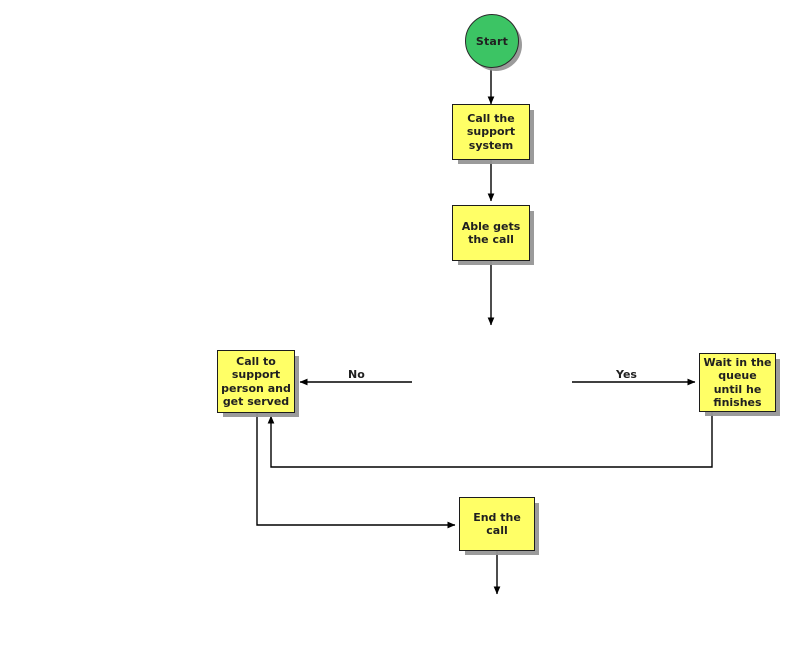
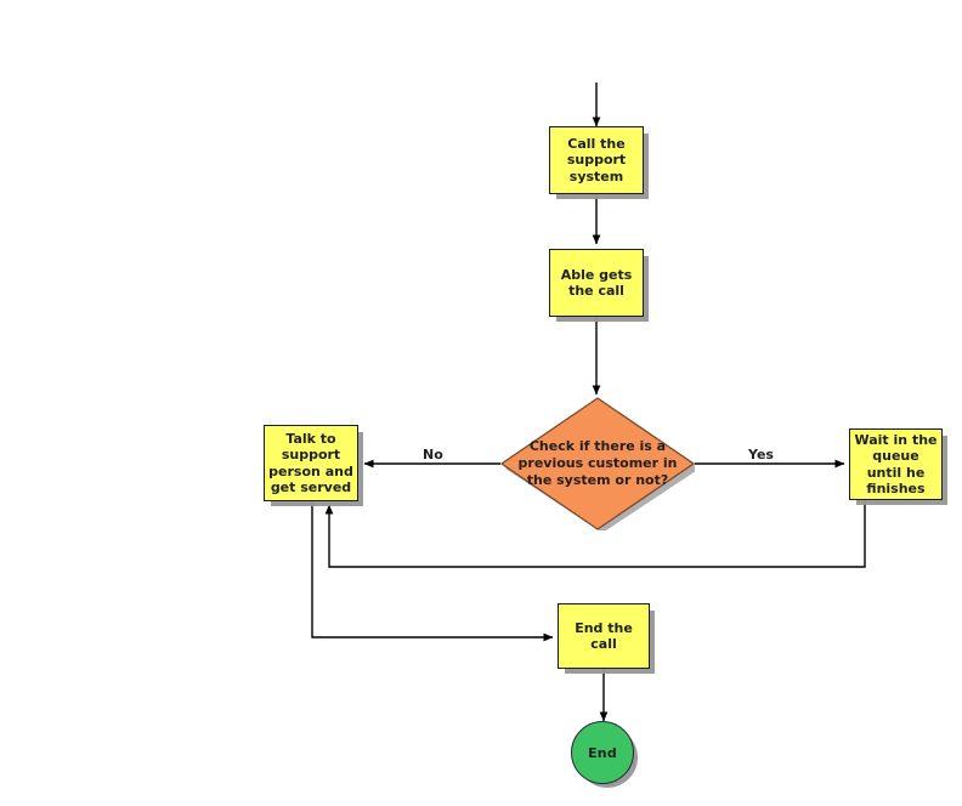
- Start
  Call the support system
  Able gets the call
+ Check if there is a previous customer in the system or not?
- Call to support person and get served
+ Talk to support person and get served
  Wait in the queue until he finishes
  End the call
+ End
  No
  Yes
